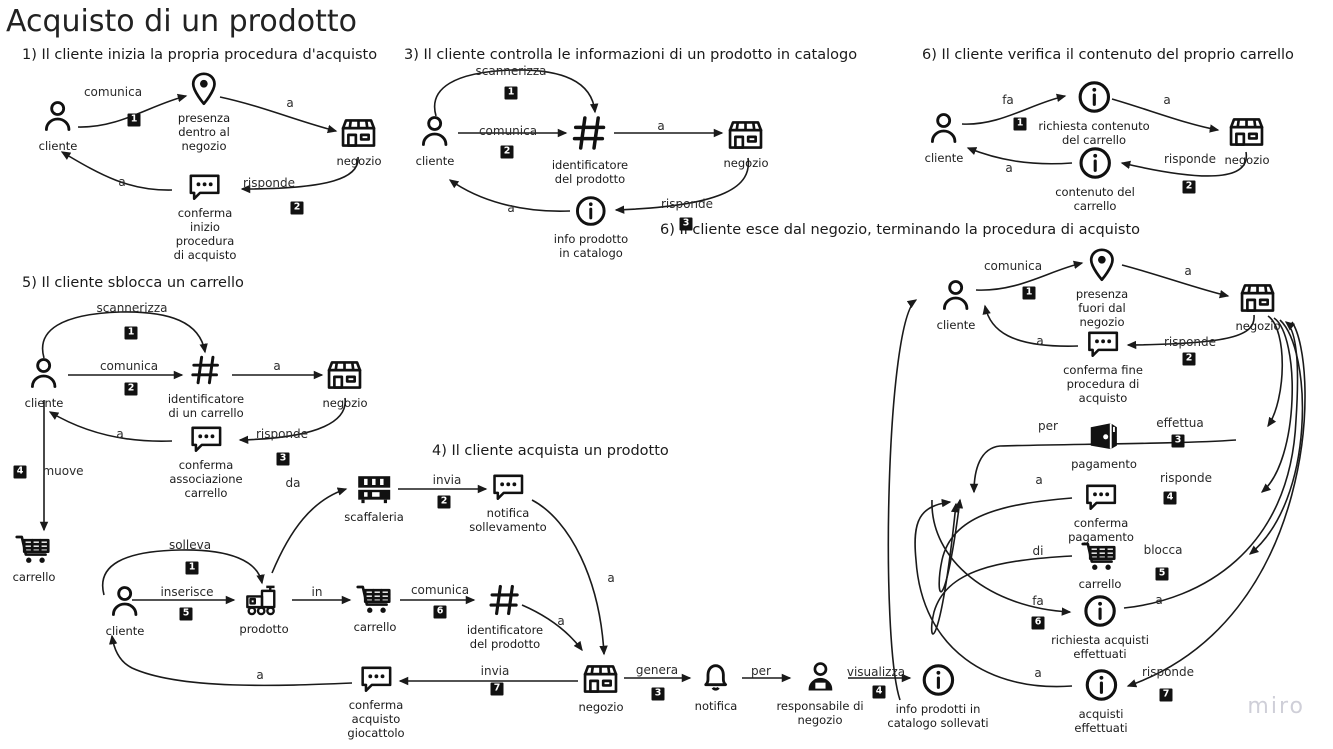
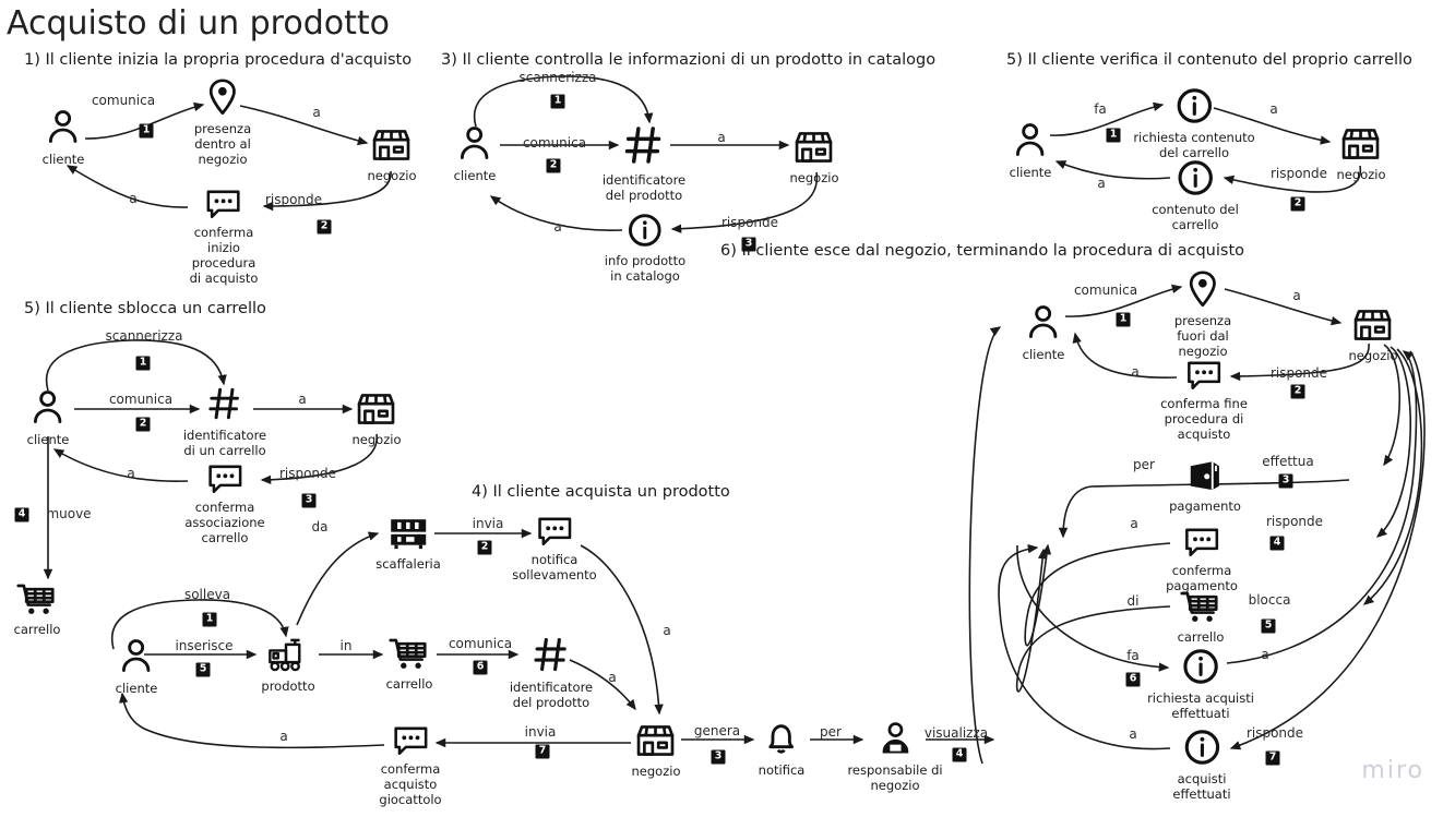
  Acquisto di un prodotto
  1) Il cliente inizia la propria procedura d'acquisto
  5) Il cliente sblocca un carrello
  3) Il cliente controlla le informazioni di un prodotto in catalogo
  4) Il cliente acquista un prodotto
- 6) Il cliente verifica il contenuto del proprio carrello
+ 5) Il cliente verifica il contenuto del proprio carrello
  6) cliente esce dal negozio, terminando la procedura di acquisto
  cliente
  presenza
  dentro al
  negozio
  negozio
  conferma
  inizio
  procedura
  di acquisto
  cliente
  identificatore
  di un carrello
  negozio
  conferma
  associazione
  carrello
  carrello
  cliente
  identificatore
  del prodotto
  negozio
  info prodotto
  in catalogo
  scaffaleria
  notifica
  sollevamento
  cliente
  prodotto
  carrello
  identificatore
  del prodotto
  negozio
  notifica
  responsabile di
  negozio
- info prodotti in
- catalogo sollevati
  conferma
  acquisto
  giocattolo
  cliente
  richiesta contenuto
  del carrello
  negozio
  contenuto del
  carrello
  cliente
  presenza
  fuori dal
  negozio
  negozio
  conferma fine
  procedura di
  acquisto
  pagamento
  conferma
  pagamento
  carrello
  richiesta acquisti
  effettuati
  acquisti
  effettuati
  comunica
  a
  risponde
  a
  1
  2
  scannerizza
  comunica
  a
  risponde
  a
  muove
  1
  2
  3
  4
  scannerizza
  comunica
  a
  risponde
  a
  1
  2
  3
  solleva
  da
  invia
  a
  inserisce
  in
  comunica
  a
  genera
  per
  visualizza
  invia
  a
  1
  2
  3
  4
  5
  6
  7
  fa
  a
  risponde
  a
  1
  2
  comunica
  a
  risponde
  a
  effettua
  per
  risponde
  a
  blocca
  di
  a
  fa
  risponde
  a
  1
  2
  3
  4
  5
  6
  7
  miro
